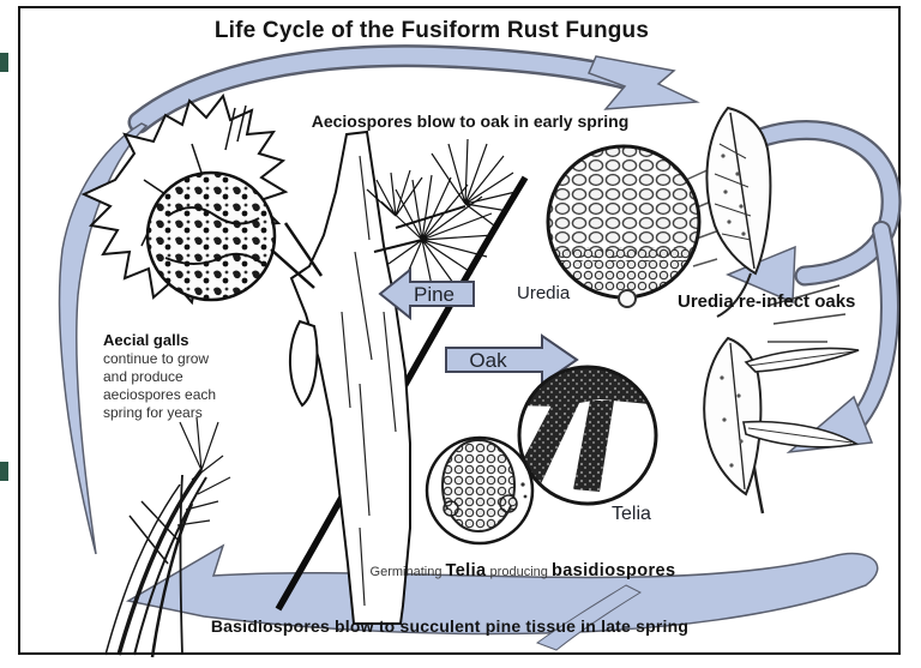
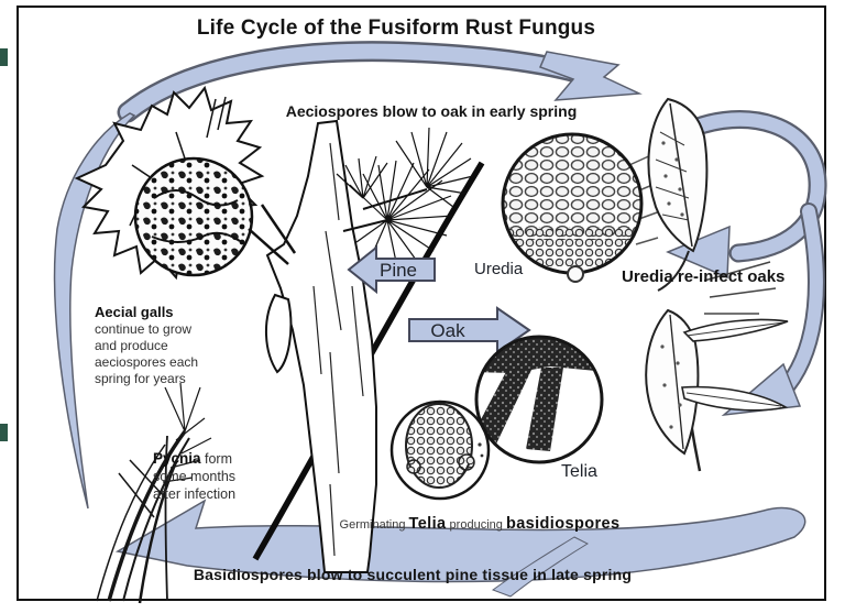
  Life Cycle of the Fusiform Rust Fungus
  Aeciospores blow to oak in early spring
  Pine
  Oak
  Uredia
  Uredia re-infect oaks
  Aecial galls
  continue to grow
  and produce
  aeciospores each
  spring for years
+ Pycnia form
+ some months
+ after infection
  Telia
  Germinating Telia producing basidiospores
  Basidiospores blow to succulent pine tissue in late spring
